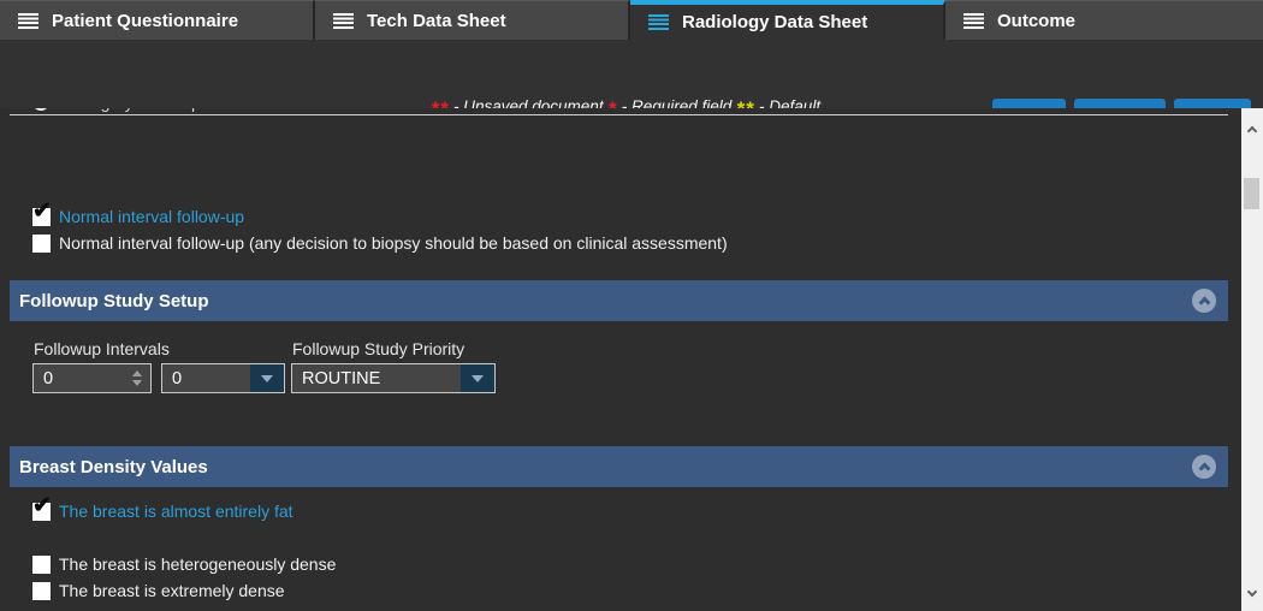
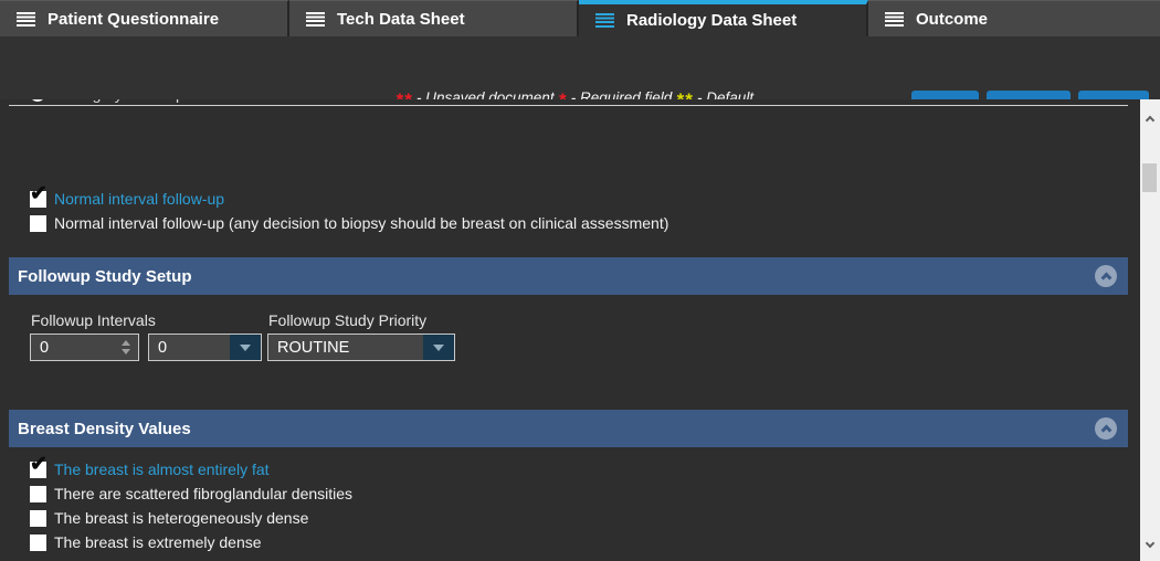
  Patient Questionnaire
  Tech Data Sheet
  Radiology Data Sheet
  Outcome
  - Unsaved document - Required field - Default
  ✔
  Normal interval follow-up
- Normal interval follow-up (any decision to biopsy should be based on clinical assessment)
+ Normal interval follow-up (any decision to biopsy should be breast on clinical assessment)
  Followup Study Setup
  Followup Intervals
  Followup Study Priority
  0
  0
  ROUTINE
  Breast Density Values
  ✔
  The breast is almost entirely fat
+ There are scattered fibroglandular densities
  The breast is heterogeneously dense
  The breast is extremely dense
